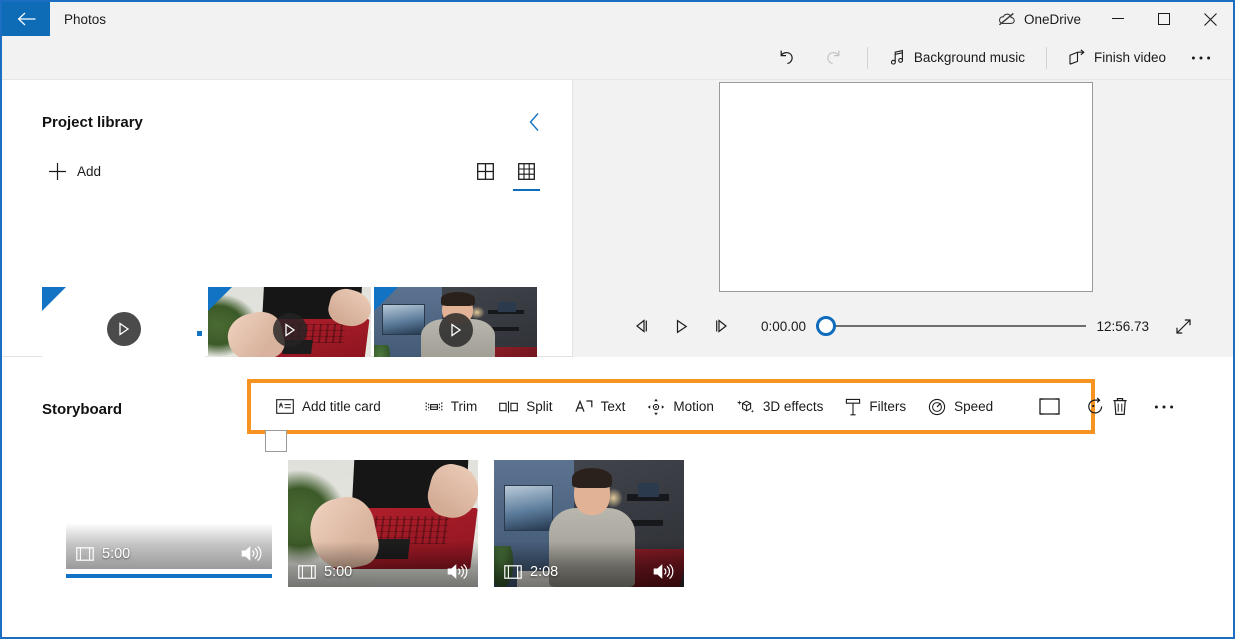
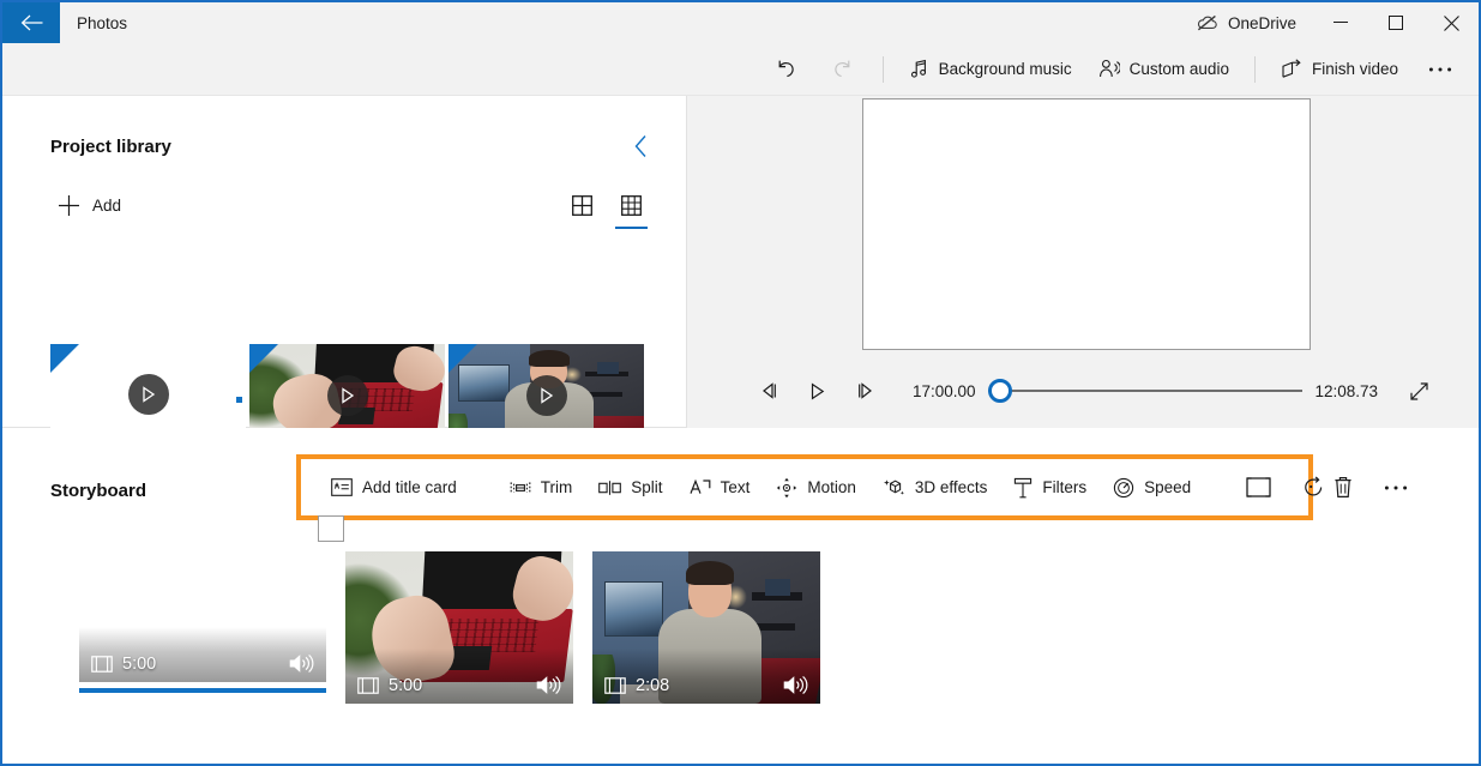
  Photos
  OneDrive
  Background music
+ Custom audio
  Finish video
  Project library
  Add
- 0:00.00
+ 17:00.00
- 12:56.73
+ 12:08.73
  Storyboard
  Add title card
  Trim
  Split
  Text
  Motion
  3D effects
  Filters
  Speed
  5:00
  5:00
  2:08
